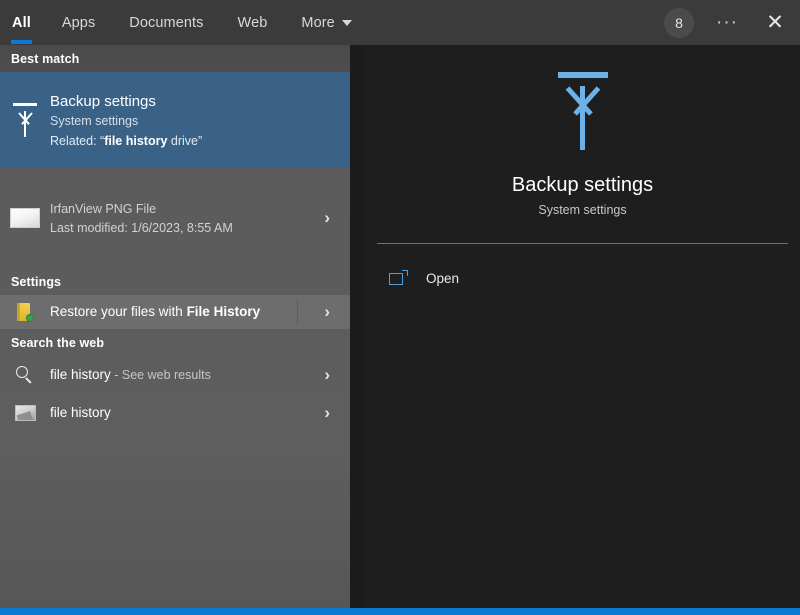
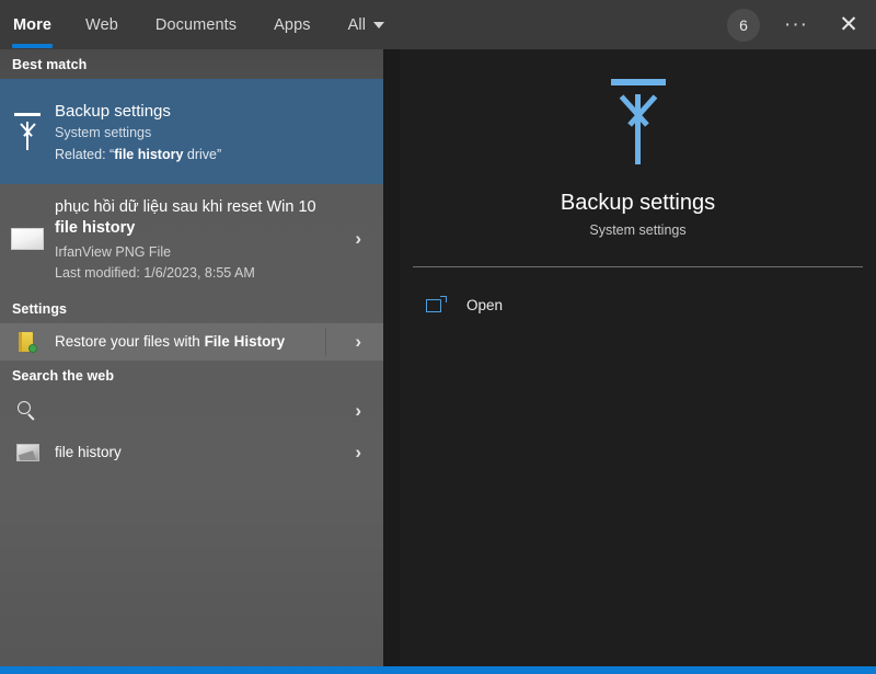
- All
+ More
- Apps
+ Web
  Documents
- Web
+ Apps
- More
+ All
- 8
+ 6
  ···
  ✕
  Best match
  Backup settings
  System settings
  Related: “file history drive”
+ phục hồi dữ liệu sau khi reset Win 10 file history
  IrfanView PNG File
  Last modified: 1/6/2023, 8:55 AM
  ›
  Settings
  Restore your files with File History
  ›
  Search the web
- file history - See web results
  ›
  file history
  ›
  Backup settings
  System settings
  Open
